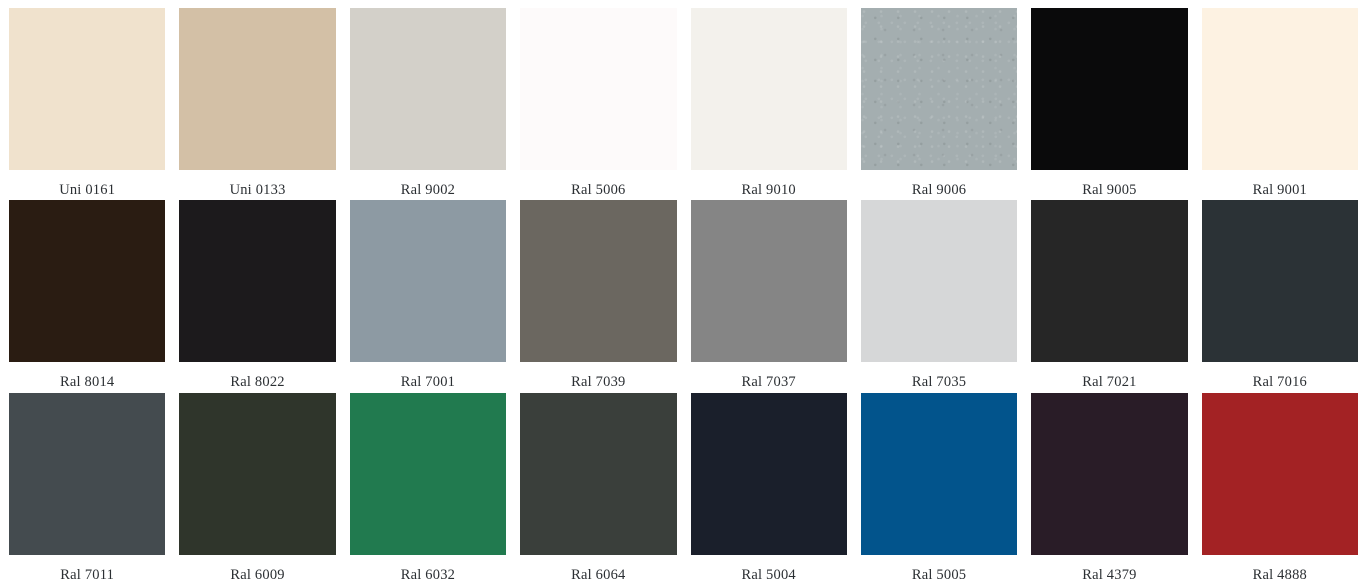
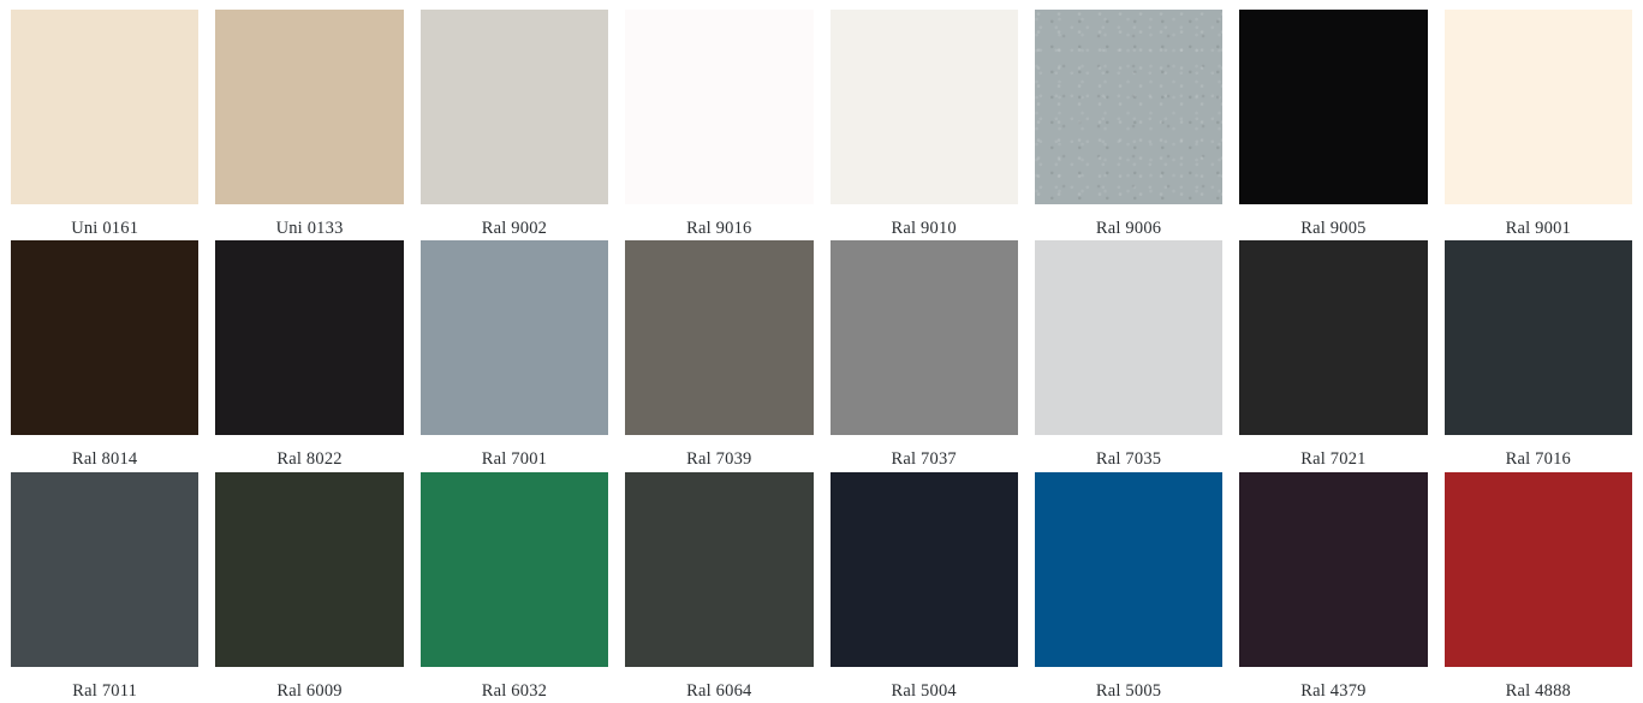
  Uni 0161
  Uni 0133
  Ral 9002
- Ral 5006
+ Ral 9016
  Ral 9010
  Ral 9006
  Ral 9005
  Ral 9001
  Ral 8014
  Ral 8022
  Ral 7001
  Ral 7039
  Ral 7037
  Ral 7035
  Ral 7021
  Ral 7016
  Ral 7011
  Ral 6009
  Ral 6032
  Ral 6064
  Ral 5004
  Ral 5005
  Ral 4379
  Ral 4888
